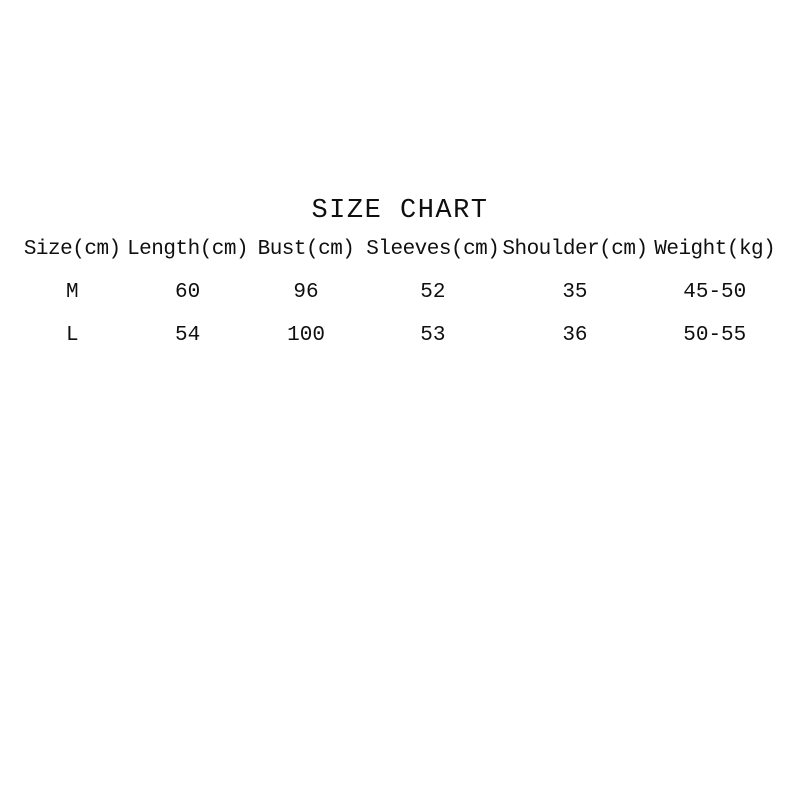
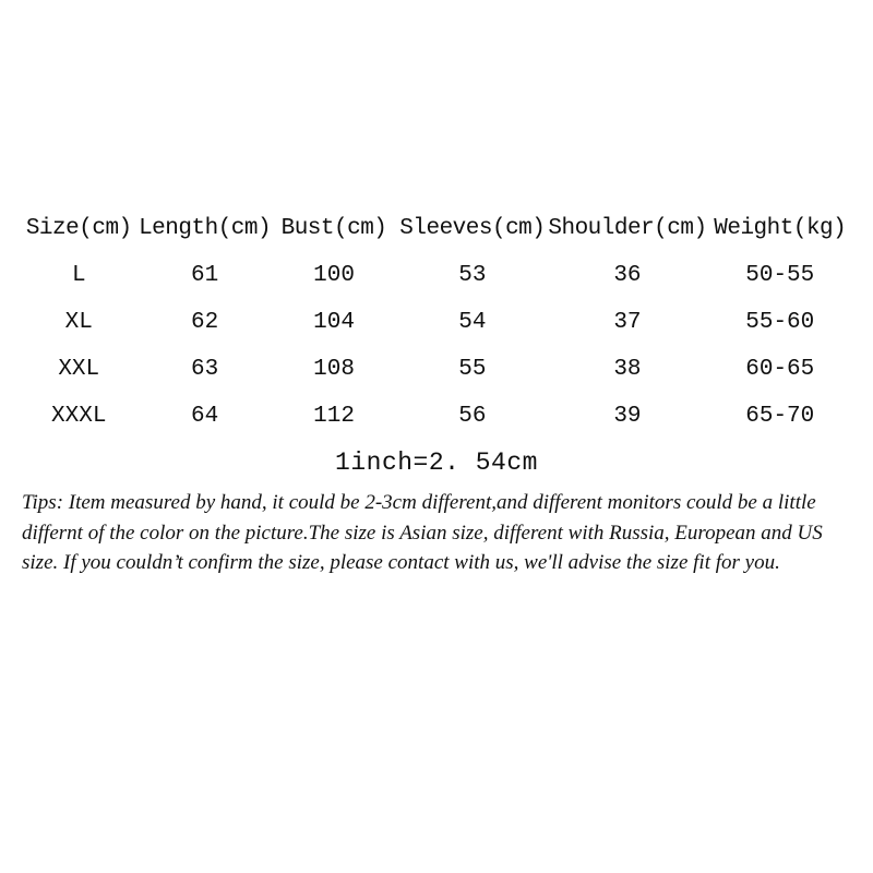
- SIZE CHART
  Size(cm)	Length(cm)	Bust(cm)	Sleeves(cm)	Shoulder(cm)	Weight(kg)
- M	60	96	52	35	45-50
- L	54	100	53	36	50-55
+ L	61	100	53	36	50-55
+ XL	62	104	54	37	55-60
+ XXL	63	108	55	38	60-65
+ XXXL	64	112	56	39	65-70
+ 1inch=2. 54cm
+ Tips: Item measured by hand, it could be 2-3cm different,and different monitors could be a little differnt of the color on the picture.The size is Asian size, different with Russia, European and US size. If you couldn’t confirm the size, please contact with us, we'll advise the size fit for you.
